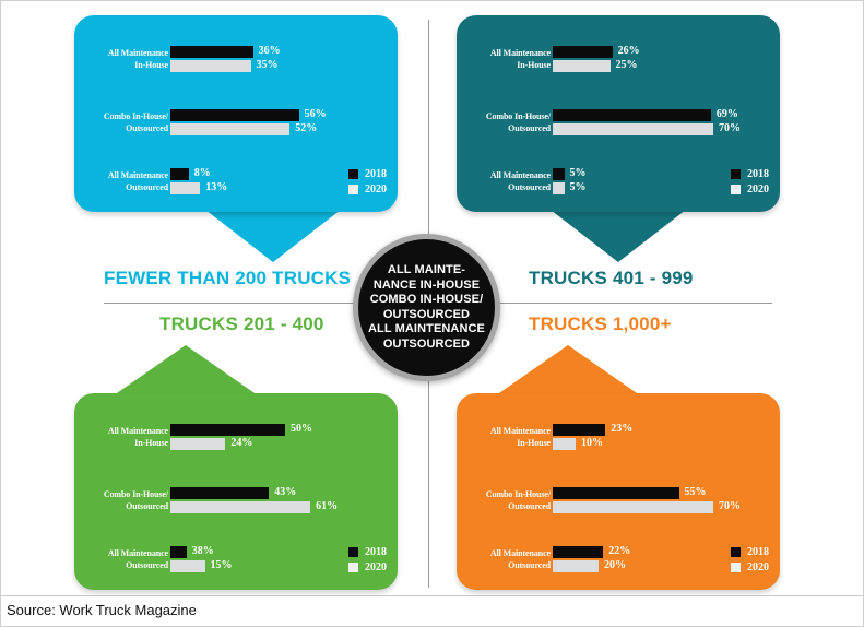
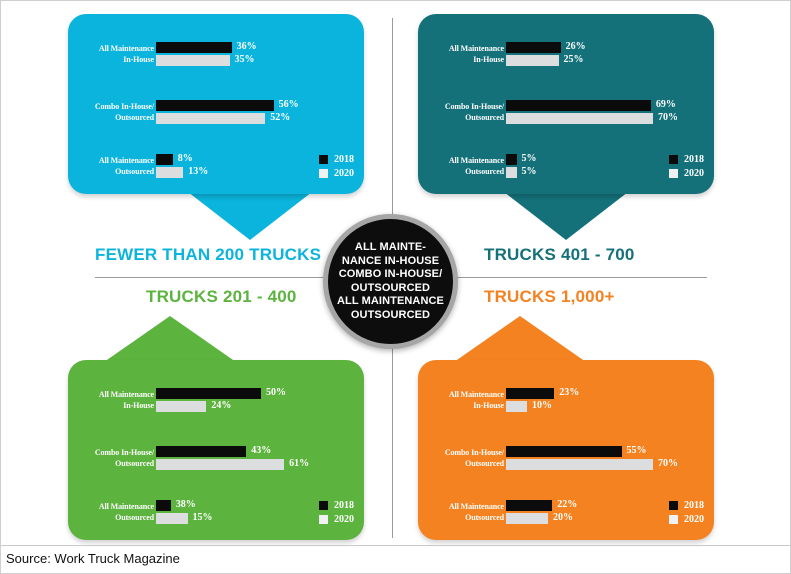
  All Maintenance
  In-House
  36%
  35%
  Combo In-House/
  Outsourced
  56%
  52%
  All Maintenance
  Outsourced
  8%
  13%
  2018
  2020
  All Maintenance
  In-House
  26%
  25%
  Combo In-House/
  Outsourced
  69%
  70%
  All Maintenance
  Outsourced
  5%
  5%
  2018
  2020
  All Maintenance
  In-House
  50%
  24%
  Combo In-House/
  Outsourced
  43%
  61%
  All Maintenance
  Outsourced
  38%
  15%
  2018
  2020
  All Maintenance
  In-House
  23%
  10%
  Combo In-House/
  Outsourced
  55%
  70%
  All Maintenance
  Outsourced
  22%
  20%
  2018
  2020
  ALL MAINTE-
  NANCE IN-HOUSE
  COMBO IN-HOUSE/
  OUTSOURCED
  ALL MAINTENANCE
  OUTSOURCED
  FEWER THAN 200 TRUCKS
  TRUCKS 201 - 400
- TRUCKS 401 - 999
+ TRUCKS 401 - 700
  TRUCKS 1,000+
  Source: Work Truck Magazine
